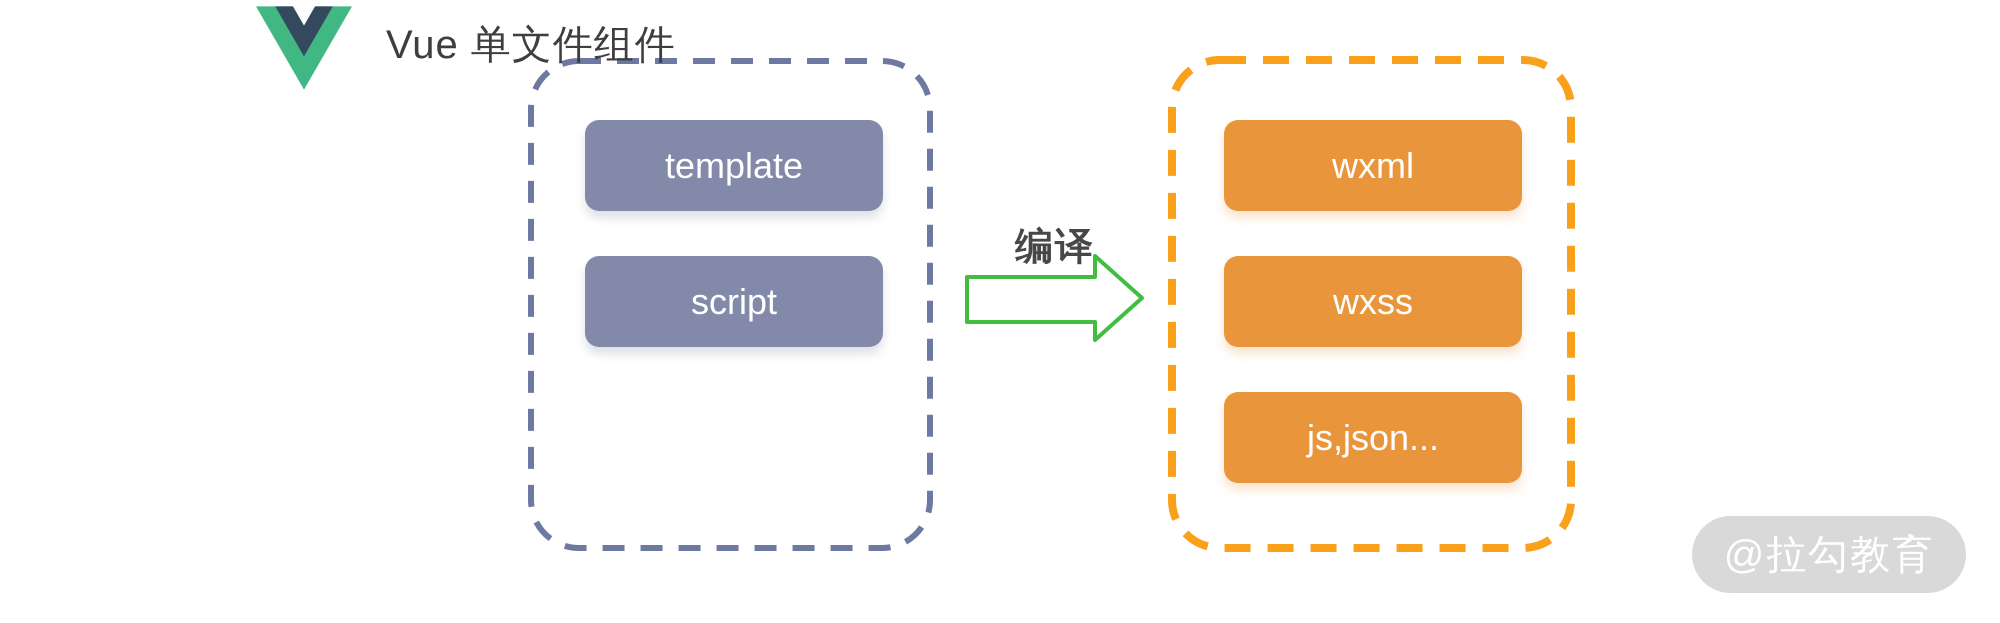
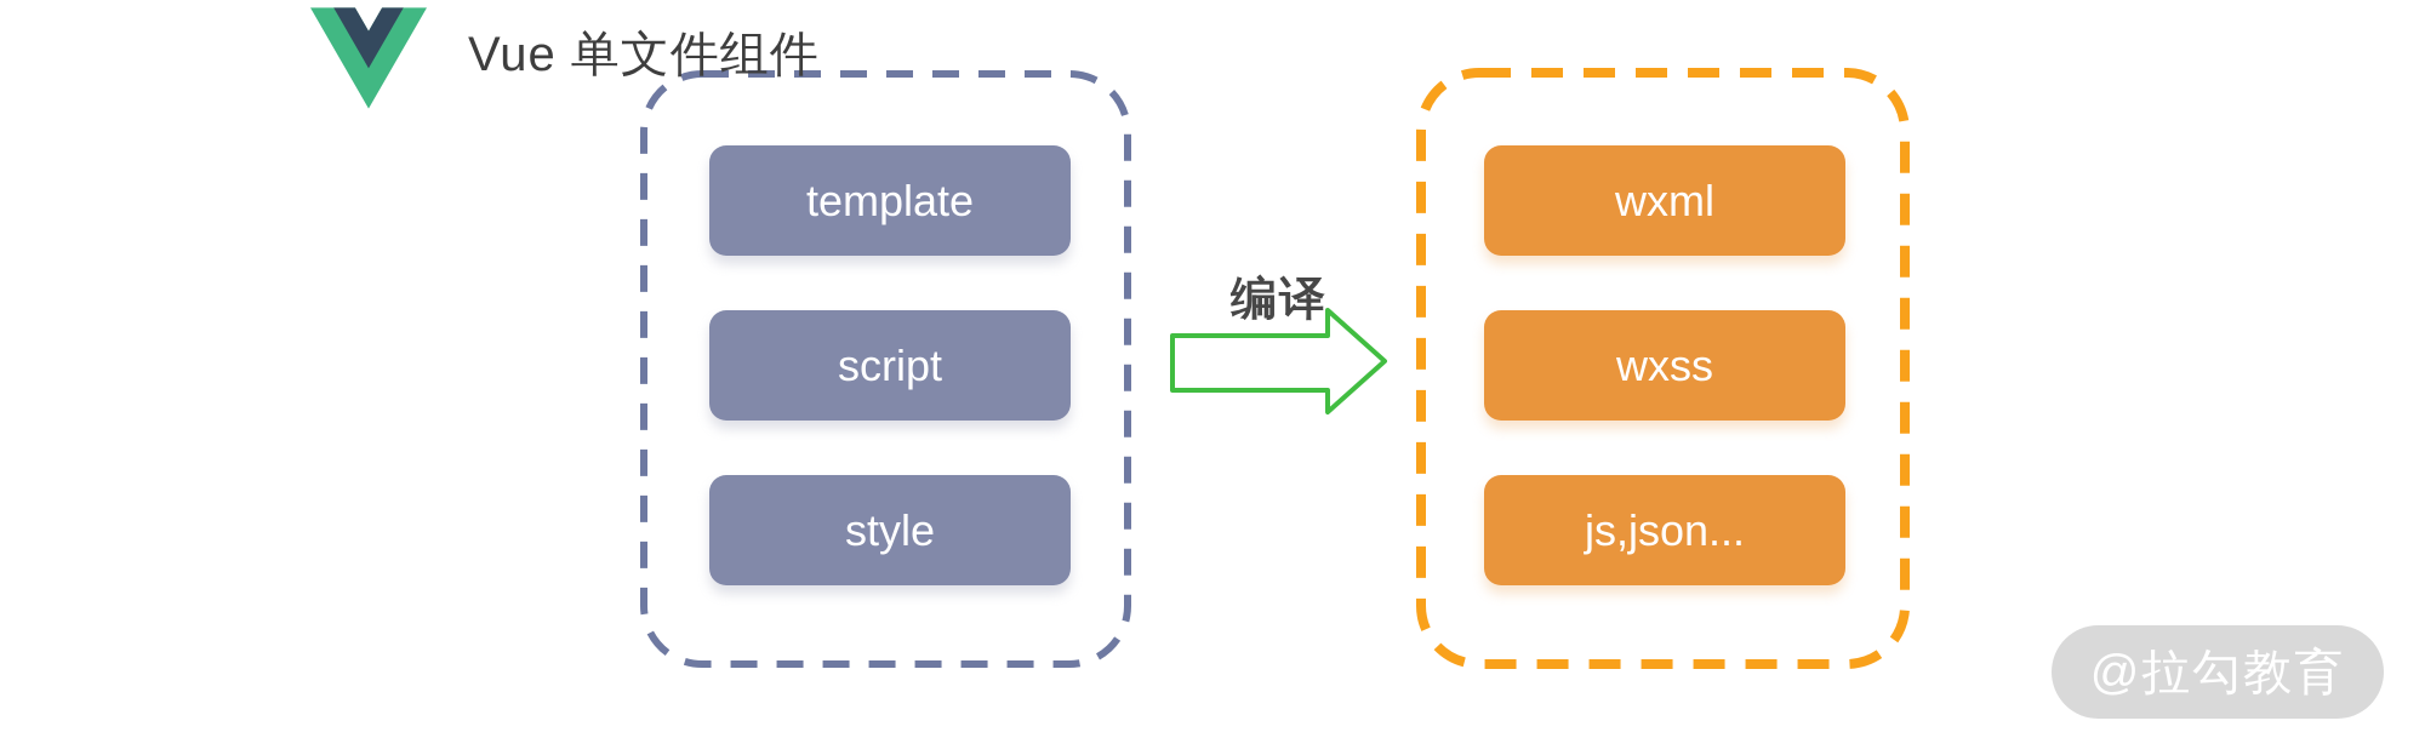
  Vue 单文件组件
  template
  script
+ style
  编译
  wxml
  wxss
  js,json...
  @拉勾教育
